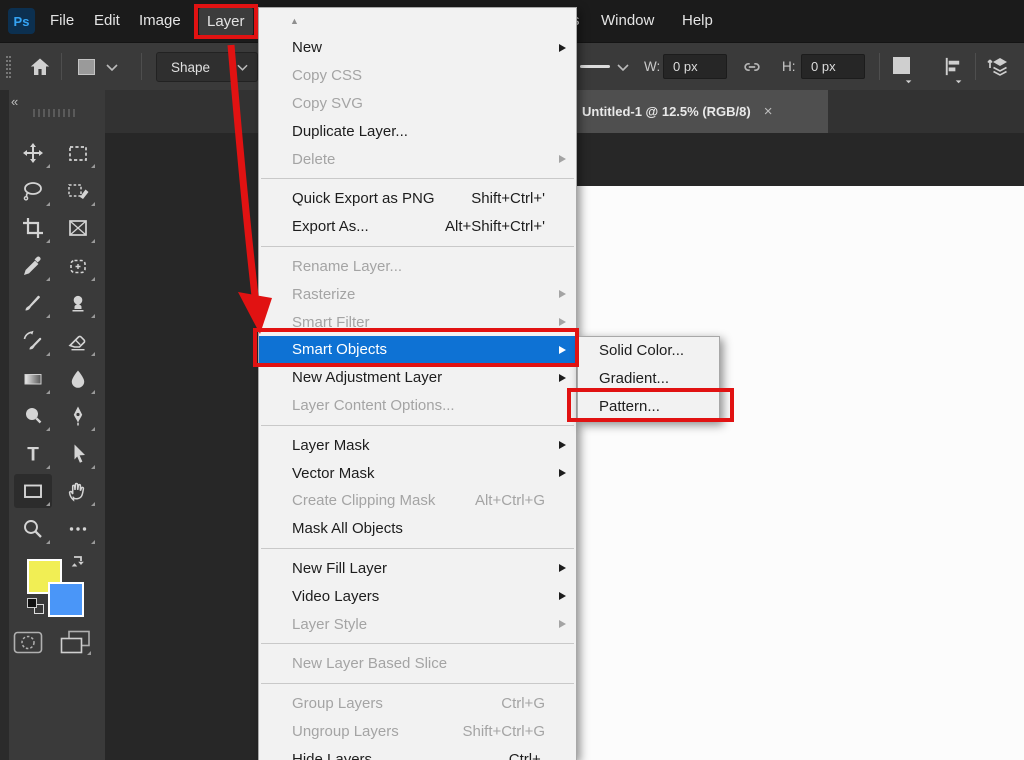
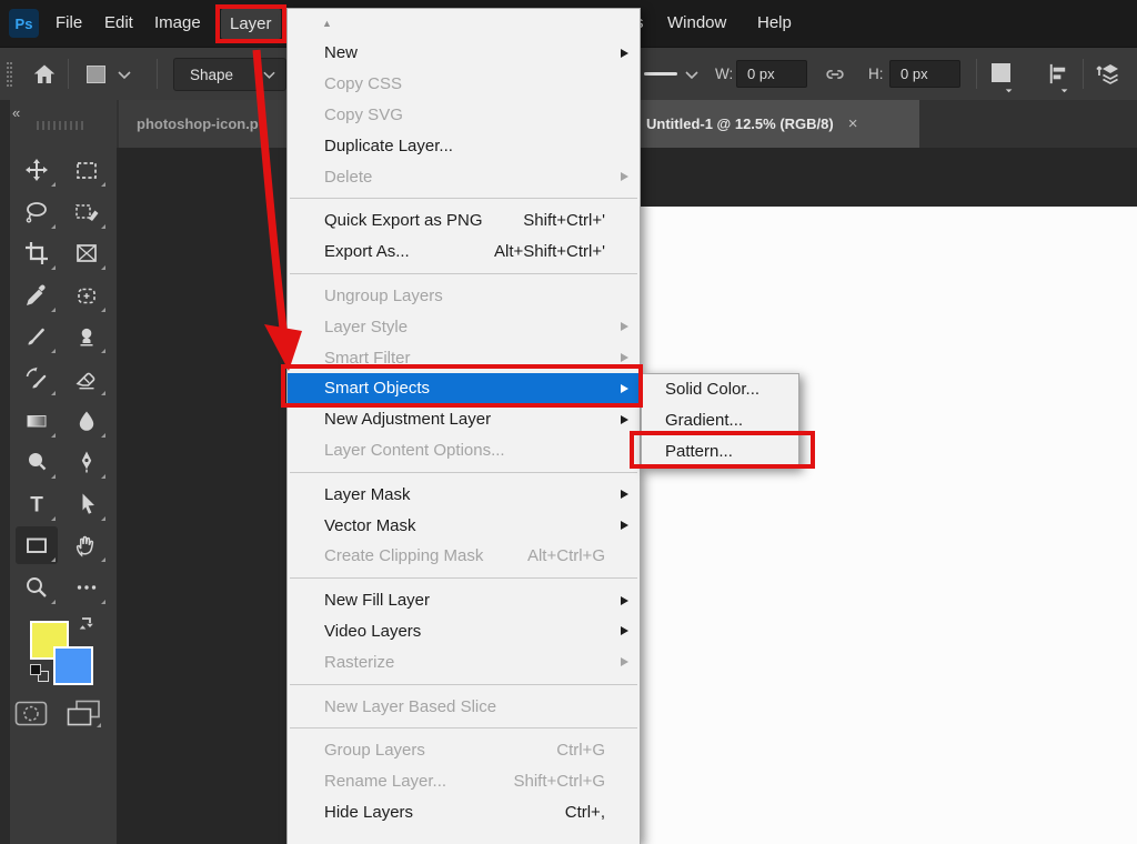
  Ps
  File
  Edit
  Image
  Layer
  Window
  Help
  Shape
  W:
  0 px
  H:
  0 px
+ photoshop-icon.p
  Untitled-1 @ 12.5% (RGB/8)
  ×
  «
  T
  ▲
  New
  Copy CSS
  Copy SVG
  Duplicate Layer...
  Delete
  Quick Export as PNG
  Shift+Ctrl+'
  Export As...
  Alt+Shift+Ctrl+'
- Rename Layer...
+ Ungroup Layers
- Rasterize
+ Layer Style
  Smart Filter
  Smart Objects
  New Adjustment Layer
  Layer Content Options...
  Layer Mask
  Vector Mask
  Create Clipping Mask
  Alt+Ctrl+G
- Mask All Objects
  New Fill Layer
  Video Layers
- Layer Style
+ Rasterize
  New Layer Based Slice
  Group Layers
  Ctrl+G
- Ungroup Layers
+ Rename Layer...
  Shift+Ctrl+G
  Hide Layers
  Ctrl+,
  Solid Color...
  Gradient...
  Pattern...
